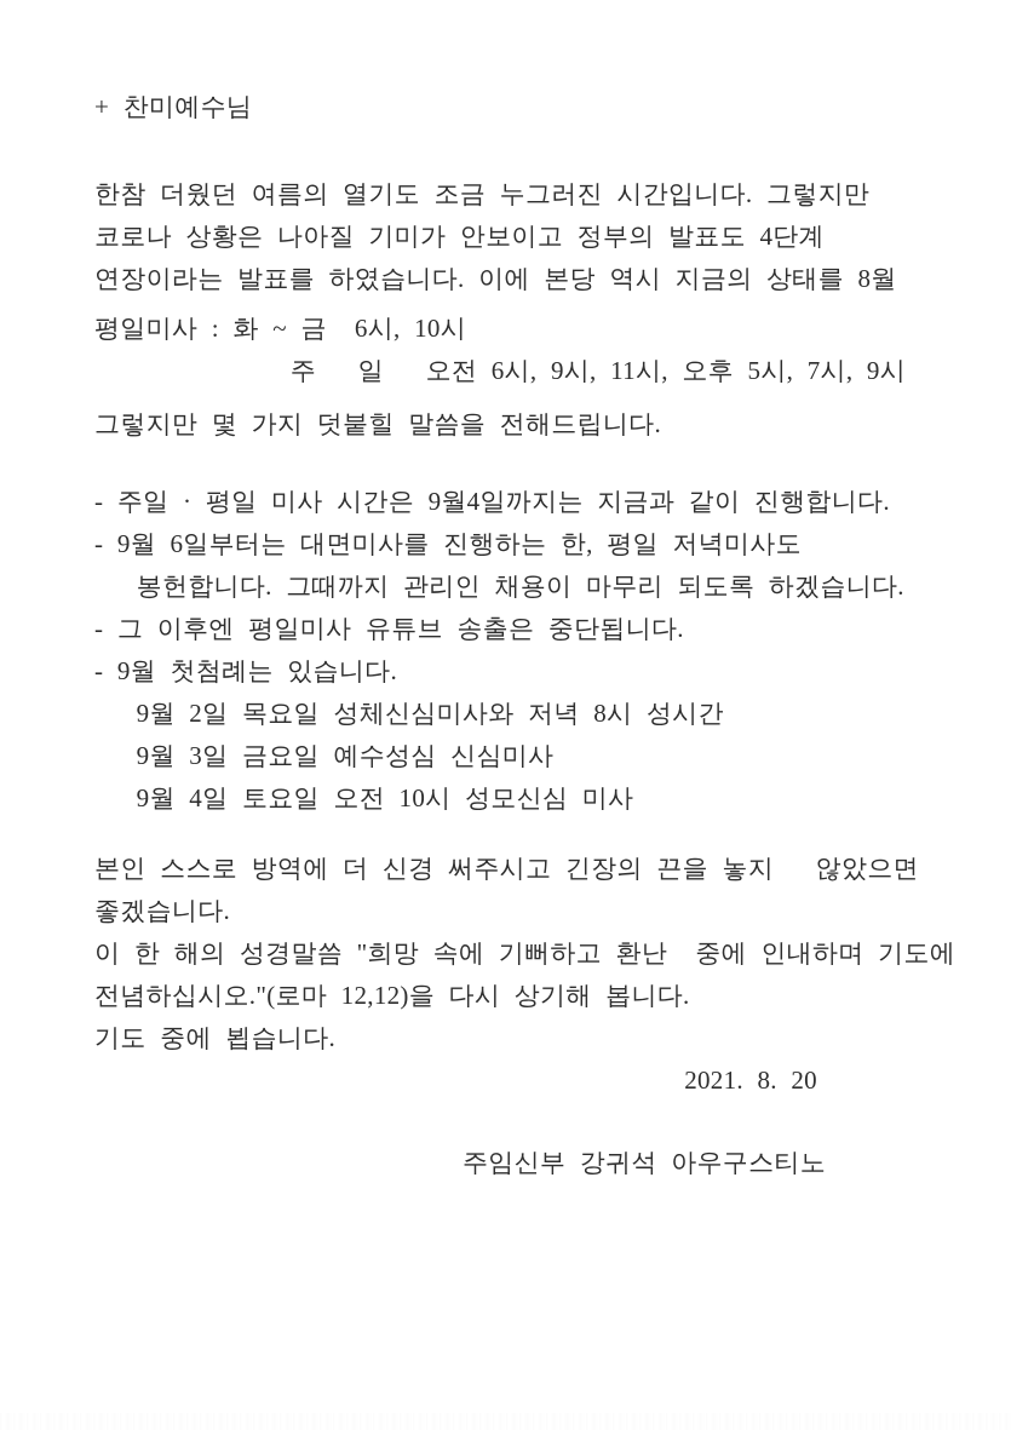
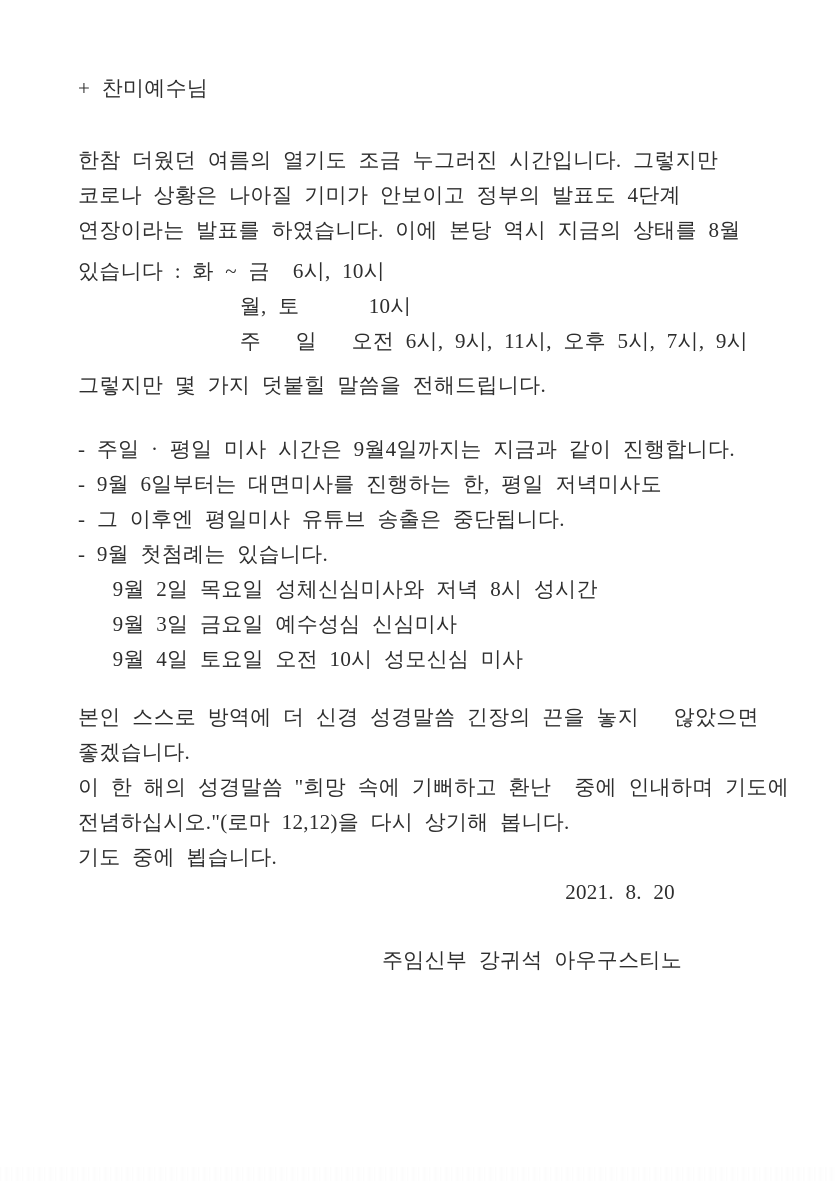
  + 찬미예수님
  한참 더웠던 여름의 열기도 조금 누그러진 시간입니다. 그렇지만
  코로나 상황은 나아질 기미가 안보이고 정부의 발표도 4단계
  연장이라는 발표를 하였습니다. 이에 본당 역시 지금의 상태를 8월
- 평일미사 : 화 ~ 금 6시, 10시
+ 있습니다 : 화 ~ 금 6시, 10시
+ 월, 토 10시
  주 일 오전 6시, 9시, 11시, 오후 5시, 7시, 9시
  그렇지만 몇 가지 덧붙힐 말씀을 전해드립니다.
  - 주일 · 평일 미사 시간은 9월4일까지는 지금과 같이 진행합니다.
  - 9월 6일부터는 대면미사를 진행하는 한, 평일 저녁미사도
- 봉헌합니다. 그때까지 관리인 채용이 마무리 되도록 하겠습니다.
  - 그 이후엔 평일미사 유튜브 송출은 중단됩니다.
  - 9월 첫첨례는 있습니다.
  9월 2일 목요일 성체신심미사와 저녁 8시 성시간
  9월 3일 금요일 예수성심 신심미사
  9월 4일 토요일 오전 10시 성모신심 미사
- 본인 스스로 방역에 더 신경 써주시고 긴장의 끈을 놓지 않았으면
+ 본인 스스로 방역에 더 신경 성경말씀 긴장의 끈을 놓지 않았으면
  좋겠습니다.
  이 한 해의 성경말씀 "희망 속에 기뻐하고 환난 중에 인내하며 기도에
  전념하십시오."(로마 12,12)을 다시 상기해 봅니다.
  기도 중에 뵙습니다.
  2021. 8. 20
  주임신부 강귀석 아우구스티노
